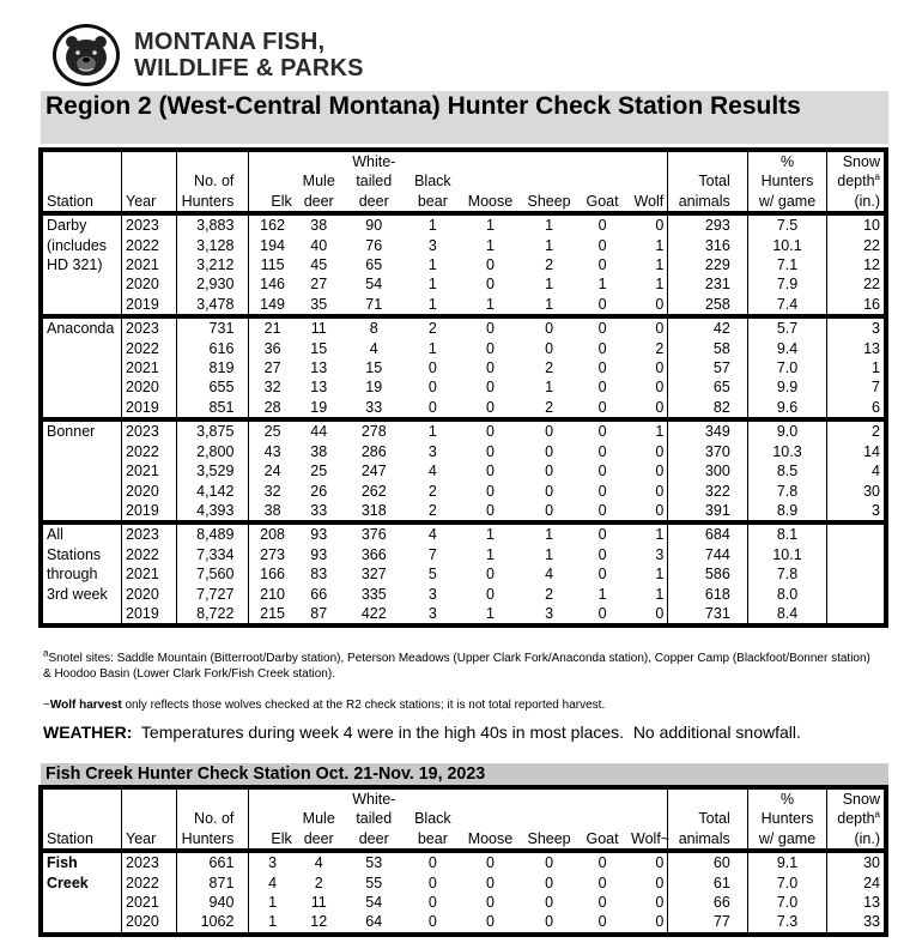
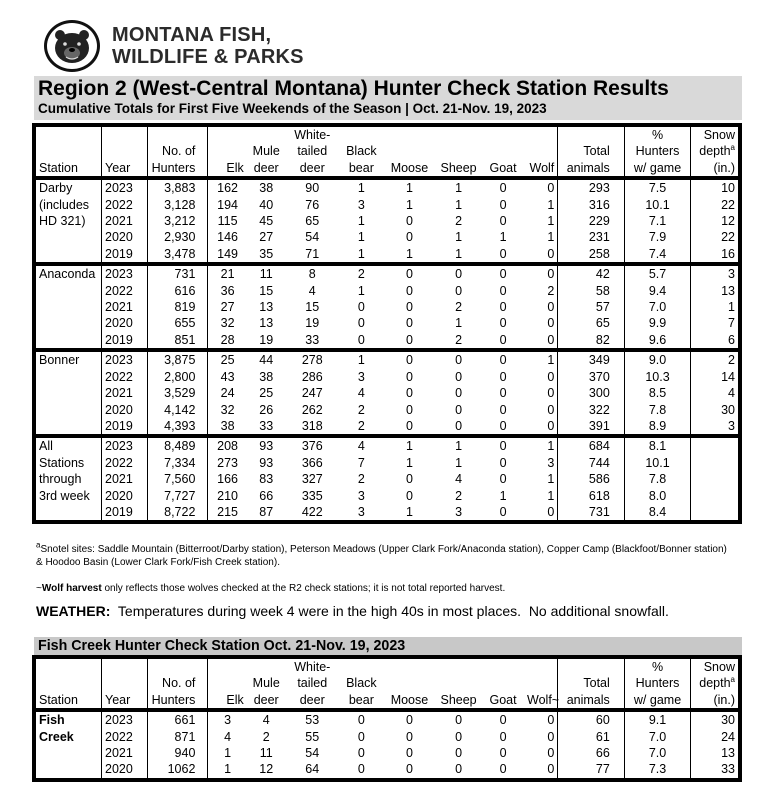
  MONTANA FISH,
  WILDLIFE & PARKS
  Region 2 (West-Central Montana) Hunter Check Station Results
+ Cumulative Totals for First Five Weekends of the Season | Oct. 21-Nov. 19, 2023
  					White-							%	Snow
  		No. of		Mule	tailed	Black					Total	Hunters	deptha
  Station	Year	Hunters	Elk	deer	deer	bear	Moose	Sheep	Goat	Wolf	animals	w/ game	(in.)
  Darby	2023	3,883	162	38	90	1	1	1	0	0	293	7.5	10
  (includes	2022	3,128	194	40	76	3	1	1	0	1	316	10.1	22
  HD 321)	2021	3,212	115	45	65	1	0	2	0	1	229	7.1	12
  	2020	2,930	146	27	54	1	0	1	1	1	231	7.9	22
  	2019	3,478	149	35	71	1	1	1	0	0	258	7.4	16
  Anaconda	2023	731	21	11	8	2	0	0	0	0	42	5.7	3
  	2022	616	36	15	4	1	0	0	0	2	58	9.4	13
  	2021	819	27	13	15	0	0	2	0	0	57	7.0	1
  	2020	655	32	13	19	0	0	1	0	0	65	9.9	7
  	2019	851	28	19	33	0	0	2	0	0	82	9.6	6
  Bonner	2023	3,875	25	44	278	1	0	0	0	1	349	9.0	2
  	2022	2,800	43	38	286	3	0	0	0	0	370	10.3	14
  	2021	3,529	24	25	247	4	0	0	0	0	300	8.5	4
  	2020	4,142	32	26	262	2	0	0	0	0	322	7.8	30
  	2019	4,393	38	33	318	2	0	0	0	0	391	8.9	3
  All	2023	8,489	208	93	376	4	1	1	0	1	684	8.1
  Stations	2022	7,334	273	93	366	7	1	1	0	3	744	10.1
- through	2021	7,560	166	83	327	5	0	4	0	1	586	7.8
+ through	2021	7,560	166	83	327	2	0	4	0	1	586	7.8
  3rd week	2020	7,727	210	66	335	3	0	2	1	1	618	8.0
  	2019	8,722	215	87	422	3	1	3	0	0	731	8.4
  aSnotel sites: Saddle Mountain (Bitterroot/Darby station), Peterson Meadows (Upper Clark Fork/Anaconda station), Copper Camp (Blackfoot/Bonner station) & Hoodoo Basin (Lower Clark Fork/Fish Creek station).
  ~Wolf harvest only reflects those wolves checked at the R2 check stations; it is not total reported harvest.
  WEATHER: Temperatures during week 4 were in the high 40s in most places. No additional snowfall.
  Fish Creek Hunter Check Station Oct. 21-Nov. 19, 2023
  					White-							%	Snow
  		No. of		Mule	tailed	Black					Total	Hunters	deptha
  Station	Year	Hunters	Elk	deer	deer	bear	Moose	Sheep	Goat	Wolf~	animals	w/ game	(in.)
  Fish	2023	661	3	4	53	0	0	0	0	0	60	9.1	30
  Creek	2022	871	4	2	55	0	0	0	0	0	61	7.0	24
  	2021	940	1	11	54	0	0	0	0	0	66	7.0	13
  	2020	1062	1	12	64	0	0	0	0	0	77	7.3	33
